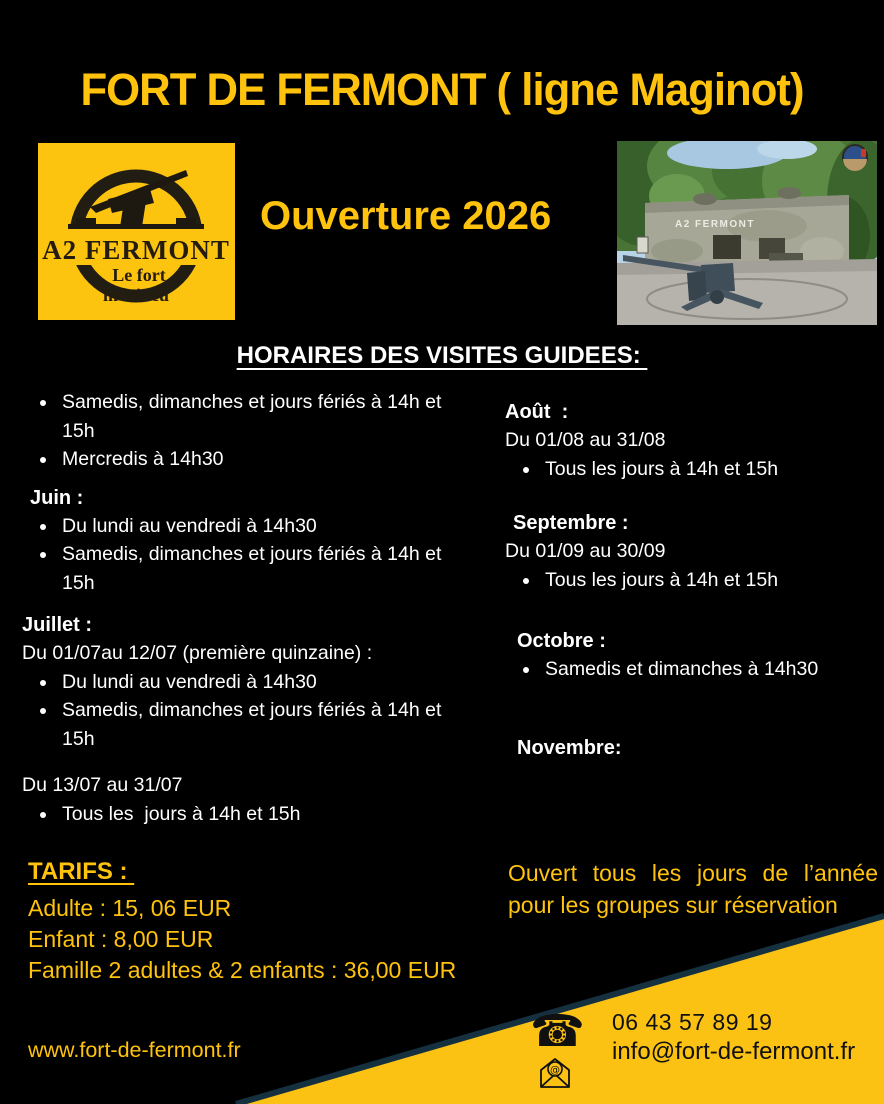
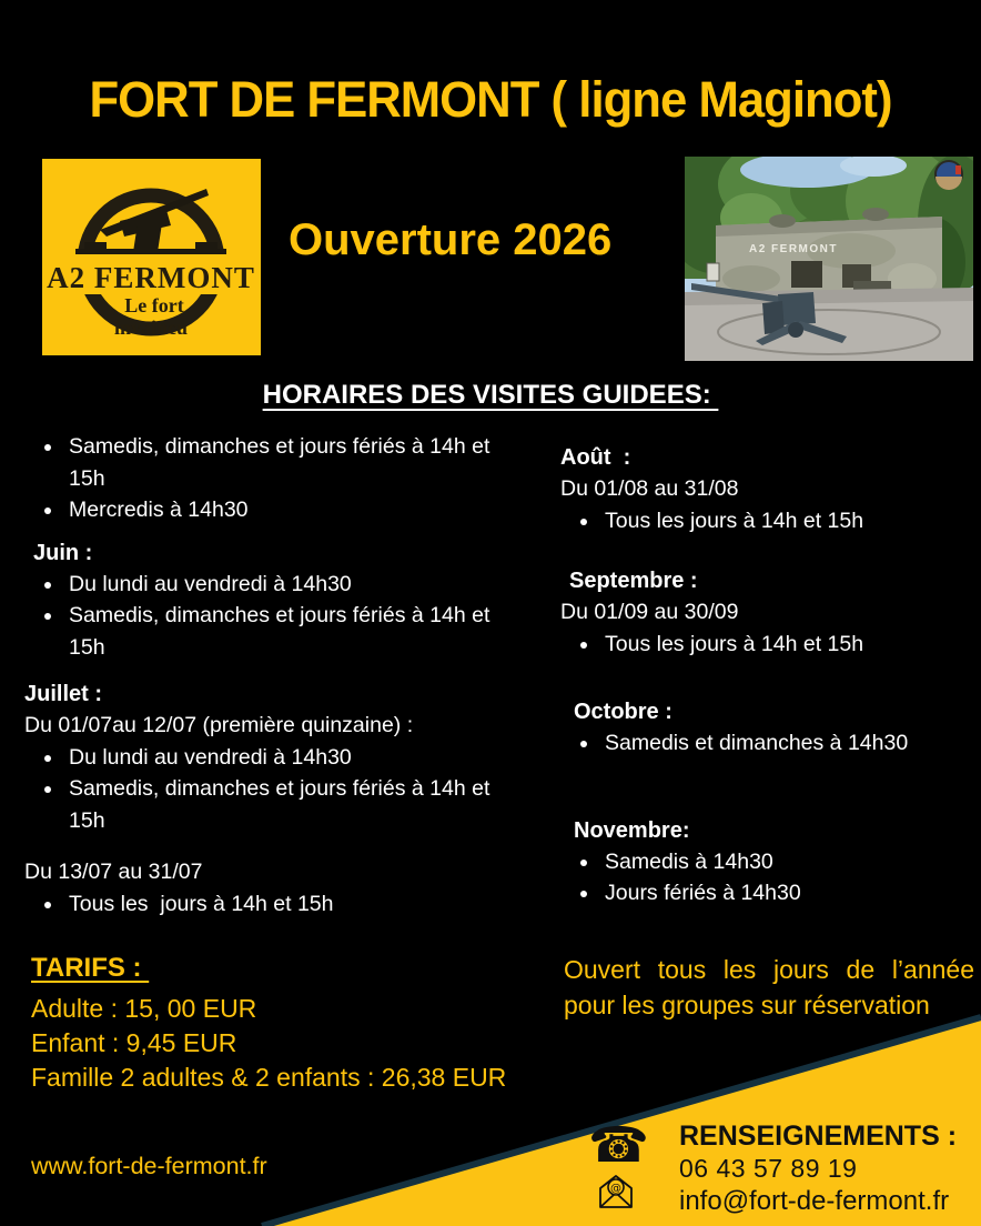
  FORT DE FERMONT ( ligne Maginot)
  A2 FERMONT
  Le fort
  invaincu
  Ouverture 2026
  A2 FERMONT
  HORAIRES DES VISITES GUIDEES:
  Samedis, dimanches et jours fériés à 14h et 15h
  Mercredis à 14h30
  Juin :
  Du lundi au vendredi à 14h30
  Samedis, dimanches et jours fériés à 14h et 15h
  Juillet :
  Du 01/07au 12/07 (première quinzaine) :
  Du lundi au vendredi à 14h30
  Samedis, dimanches et jours fériés à 14h et 15h
  Du 13/07 au 31/07
  Tous les jours à 14h et 15h
  Août :
  Du 01/08 au 31/08
  Tous les jours à 14h et 15h
  Septembre :
  Du 01/09 au 30/09
  Tous les jours à 14h et 15h
  Octobre :
  Samedis et dimanches à 14h30
  Novembre:
+ Samedis à 14h30
+ Jours fériés à 14h30
  TARIFS :
- Adulte : 15, 06 EUR
+ Adulte : 15, 00 EUR
- Enfant : 8,00 EUR
+ Enfant : 9,45 EUR
- Famille 2 adultes & 2 enfants : 36,00 EUR
+ Famille 2 adultes & 2 enfants : 26,38 EUR
  Ouvert tous les jours de l’année pour les groupes sur réservation
  www.fort-de-fermont.fr
  ☎
  @
+ RENSEIGNEMENTS :
  06 43 57 89 19
  info@fort-de-fermont.fr
